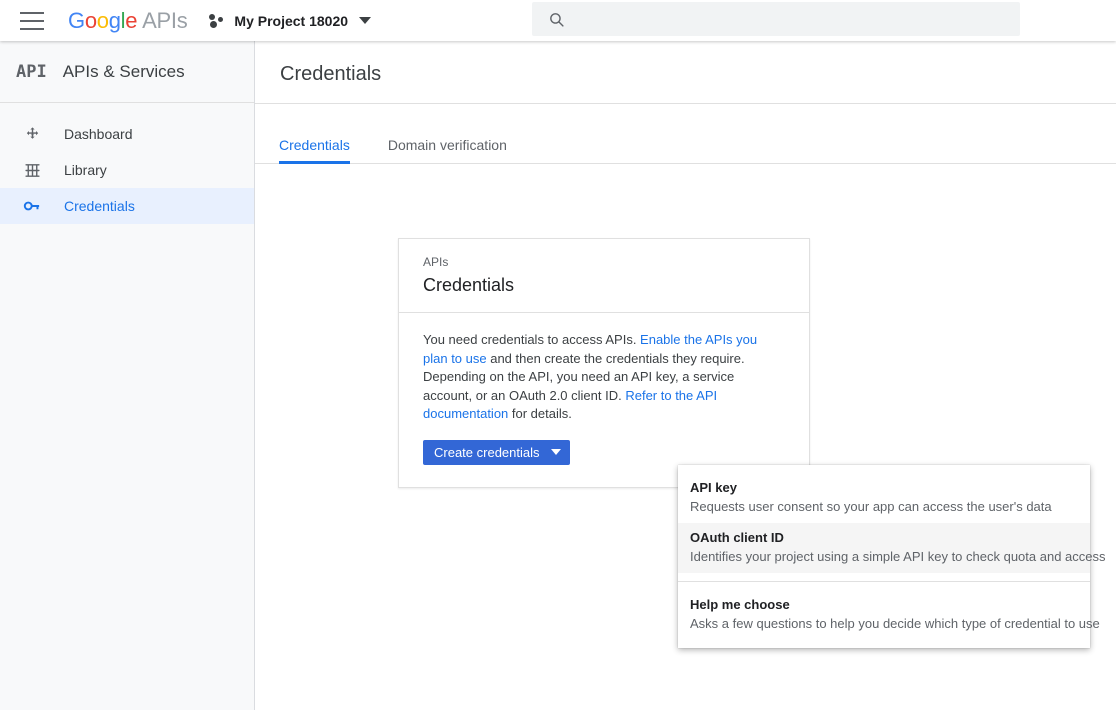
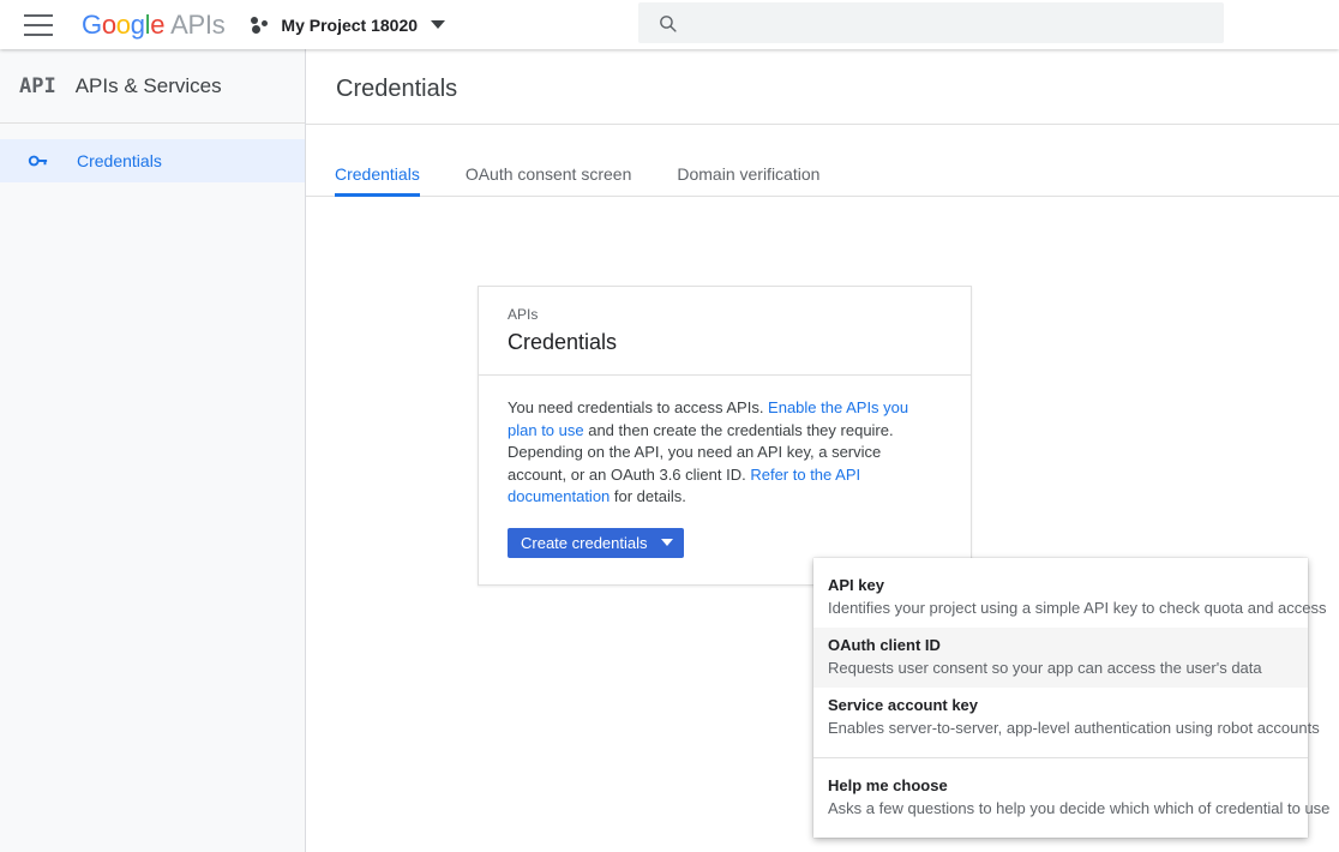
  Google APIs
  My Project 18020
  API
  APIs & Services
- Dashboard
- Library
  Credentials
  Credentials
  Credentials
+ OAuth consent screen
  Domain verification
  APIs
  Credentials
- You need credentials to access APIs. Enable the APIs you plan to use and then create the credentials they require. Depending on the API, you need an API key, a service account, or an OAuth 2.0 client ID. Refer to the API documentation for details.
+ You need credentials to access APIs. Enable the APIs you plan to use and then create the credentials they require. Depending on the API, you need an API key, a service account, or an OAuth 3.6 client ID. Refer to the API documentation for details.
  Create credentials
  API key
- Requests user consent so your app can access the user's data
+ Identifies your project using a simple API key to check quota and access
  OAuth client ID
- Identifies your project using a simple API key to check quota and access
+ Requests user consent so your app can access the user's data
+ Service account key
+ Enables server-to-server, app-level authentication using robot accounts
  Help me choose
- Asks a few questions to help you decide which type of credential to use
+ Asks a few questions to help you decide which which of credential to use
